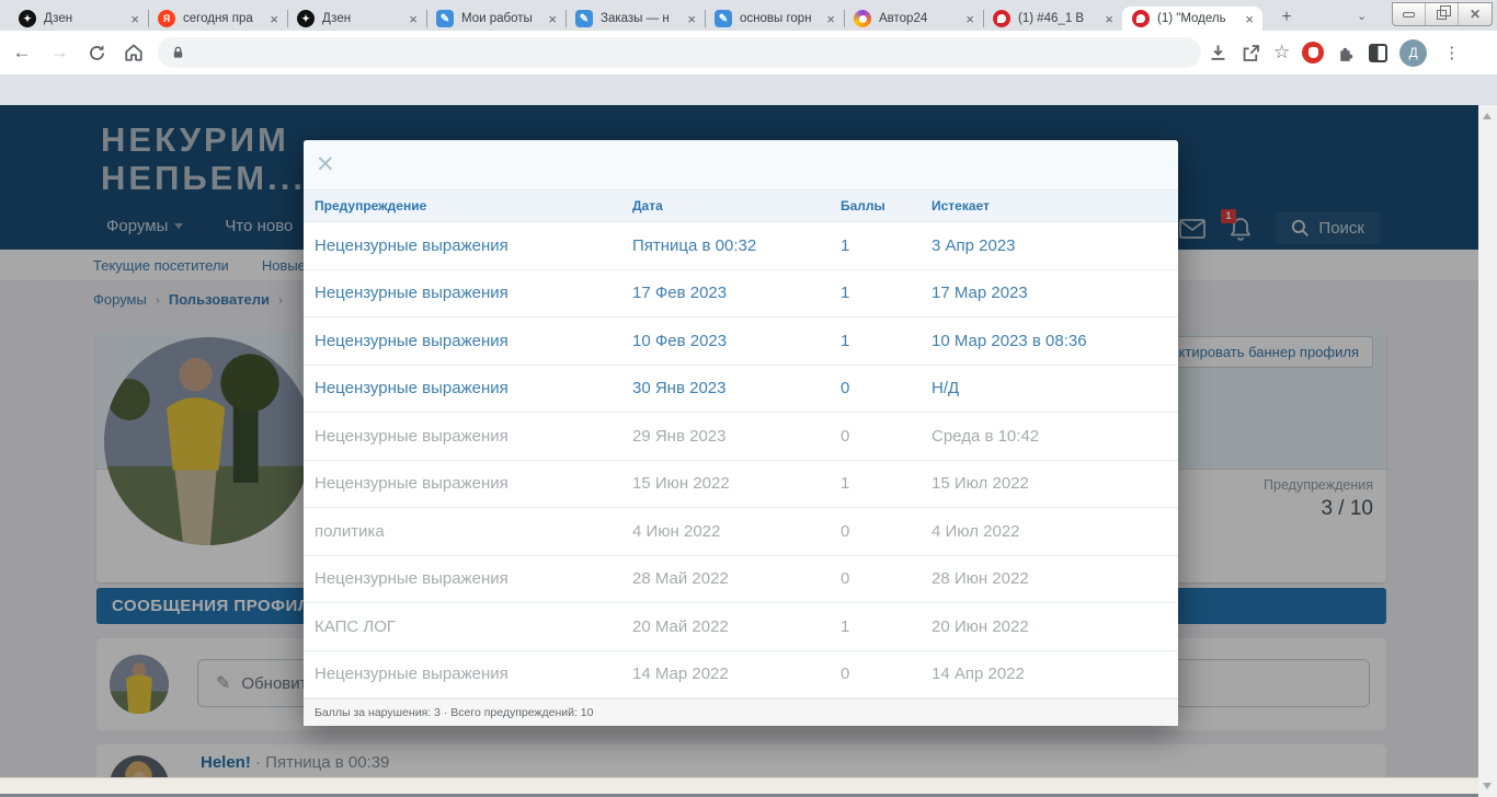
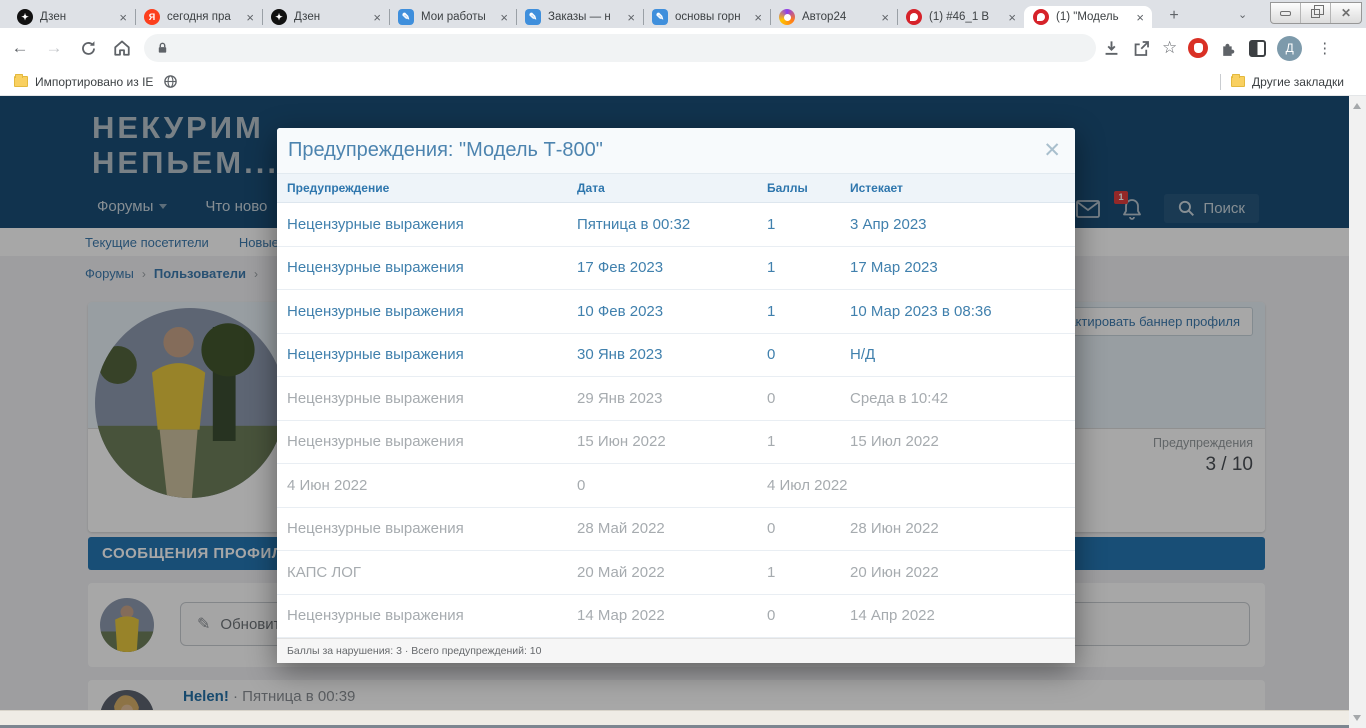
  Дзен
  ×
  Я
  сегодня пра
  ×
  Дзен
  ×
  Мои работы
  ×
  Заказы — н
  ×
  основы горн
  ×
  Автор24
  ×
  (1) #46_1 В
  ×
  (1) "Модель
  ×
  +
  ⌄
  ✕
  ←
  →
  ☆
  Д
  ⋮
+ Импортировано из IE
+ Другие закладки
  НЕКУРИМ
  НЕПЬЕМ...
  Форумы
  Что ново
  1
  Поиск
  Текущие посетители
  Новые
  Форумы
  ›
  Пользователи
  ›
  ктировать баннер профиля
  Предупреждения
  3 / 10
  СООБЩЕНИЯ ПРОФИ
  ✎
  Helen! · Пятница в 00:39
+ Предупреждения: "Модель Т-800"
  ✕
  Предупреждение
  Дата
  Баллы
  Истекает
  Нецензурные выражения
  Пятница в 00:32
  1
  3 Апр 2023
  Нецензурные выражения
  17 Фев 2023
  1
  17 Мар 2023
  Нецензурные выражения
  10 Фев 2023
  1
  10 Мар 2023 в 08:36
  Нецензурные выражения
  30 Янв 2023
  0
  Н/Д
  Нецензурные выражения
  29 Янв 2023
  0
  Среда в 10:42
  Нецензурные выражения
  15 Июн 2022
  1
  15 Июл 2022
- политика
  4 Июн 2022
  0
  4 Июл 2022
  Нецензурные выражения
  28 Май 2022
  0
  28 Июн 2022
  КАПС ЛОГ
  20 Май 2022
  1
  20 Июн 2022
  Нецензурные выражения
  14 Мар 2022
  0
  14 Апр 2022
  Баллы за нарушения: 3 · Всего предупреждений: 10
